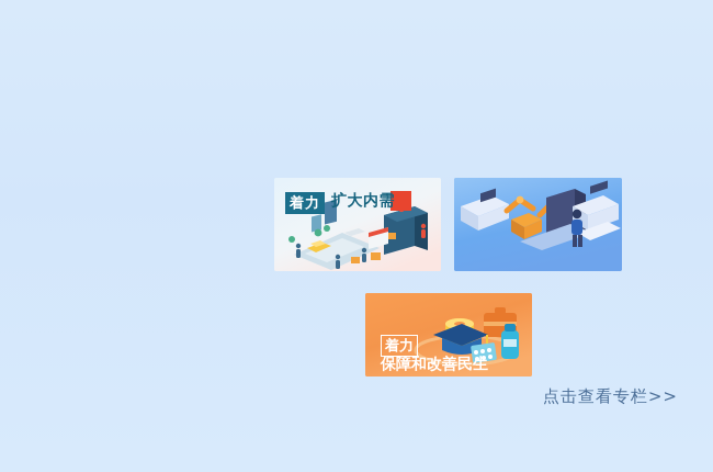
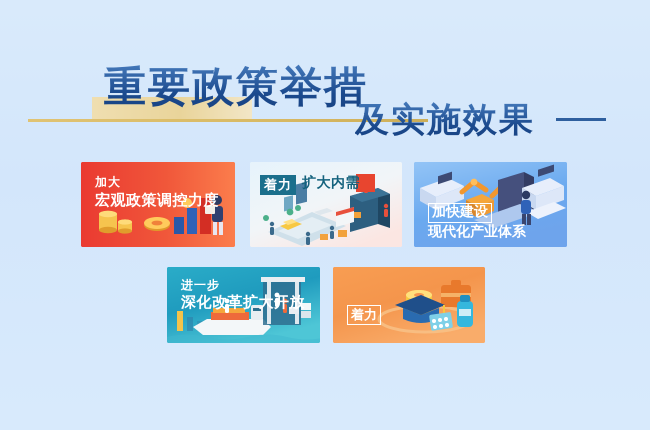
+ 重要政策举措
+ 及实施效果
+ 加大
+ 宏观政策调控力度
  着力
  扩大内需
+ 加快建设
+ 现代化产业体系
+ 进一步
+ 深化改革扩大开放
  着力
- 保障和改善民生
- 点击查看专栏>>
